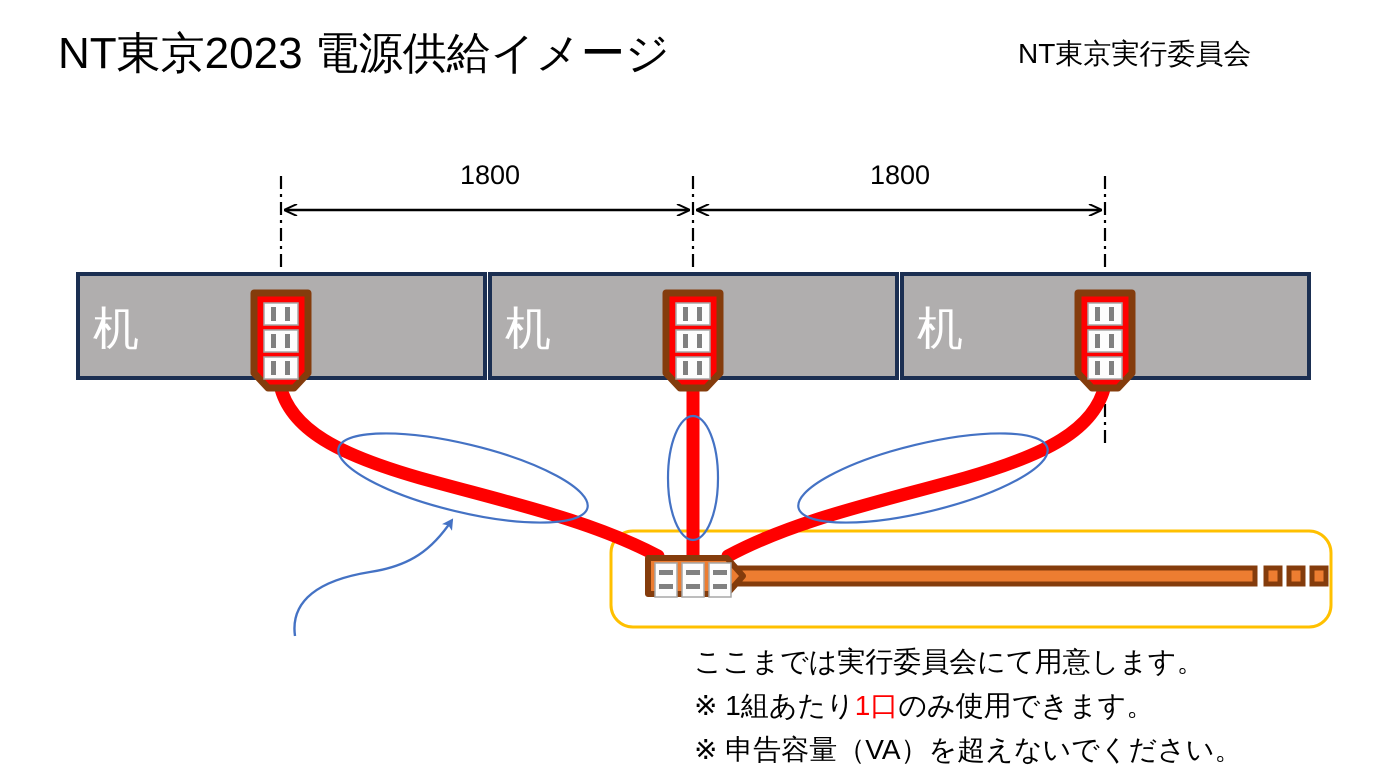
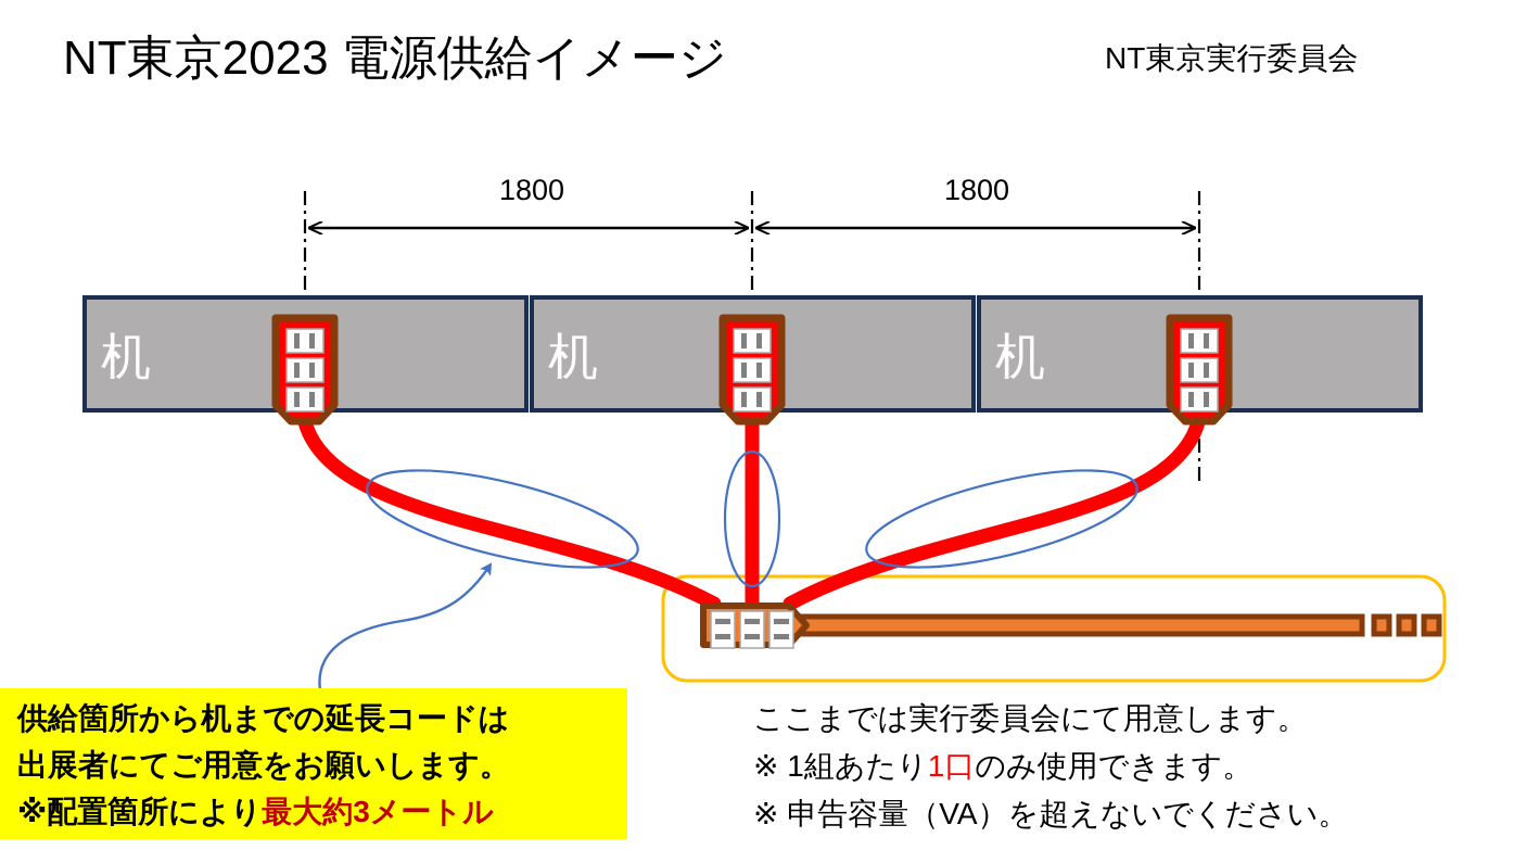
  NT東京2023 電源供給イメージ
  NT東京実行委員会
  1800
  1800
  机
  机
  机
+ 供給箇所から机までの延長コードは
+ 出展者にてご用意をお願いします。
+ ※配置箇所により最大約3メートル
  ここまでは実行委員会にて用意します。
  ※ 1組あたり1口のみ使用できます。
  ※ 申告容量（VA）を超えないでください。
